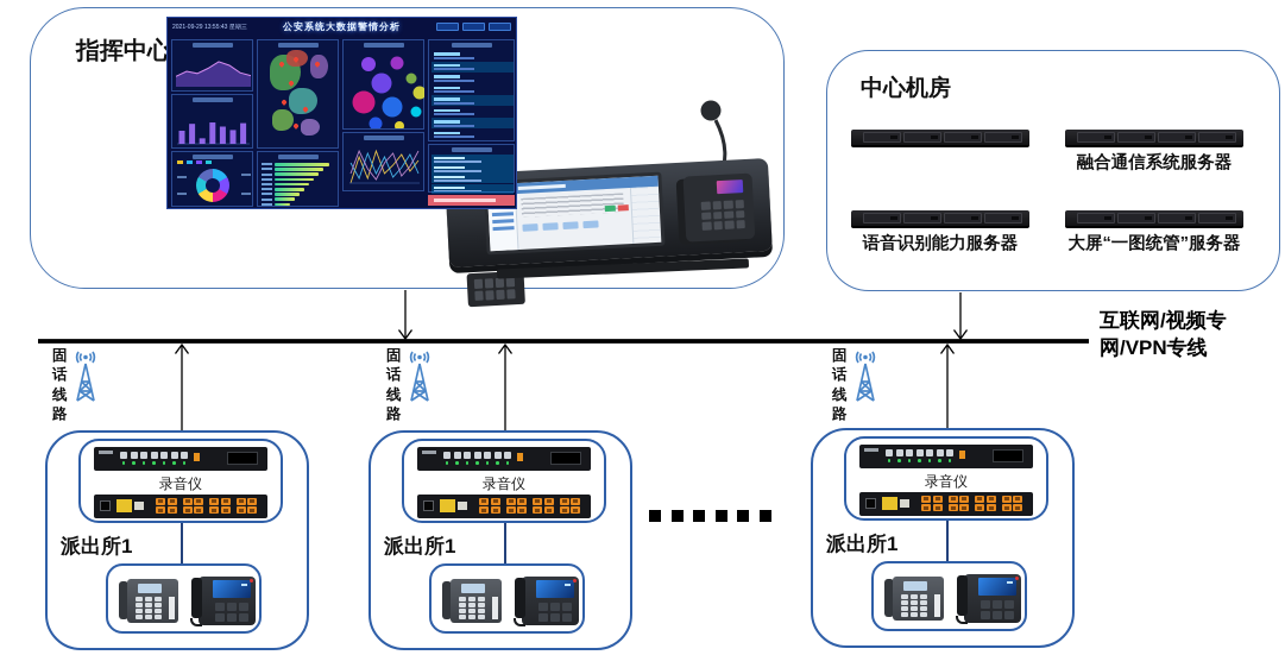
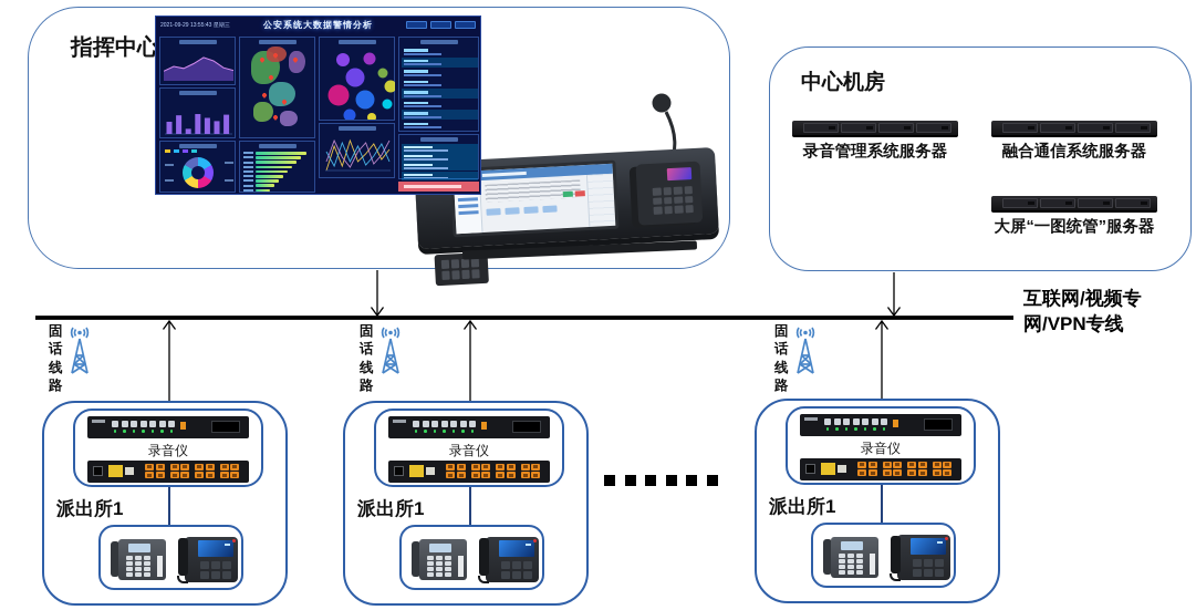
  指挥中心
  公安系统大数据警情分析
  中心机房
+ 录音管理系统服务器
  融合通信系统服务器
- 语音识别能力服务器
  大屏“一图统管”服务器
  互联网/视频专网/VPN专线
  固话线路
  固话线路
  固话线路
  录音仪
  派出所1
  录音仪
  派出所1
  录音仪
  派出所1
